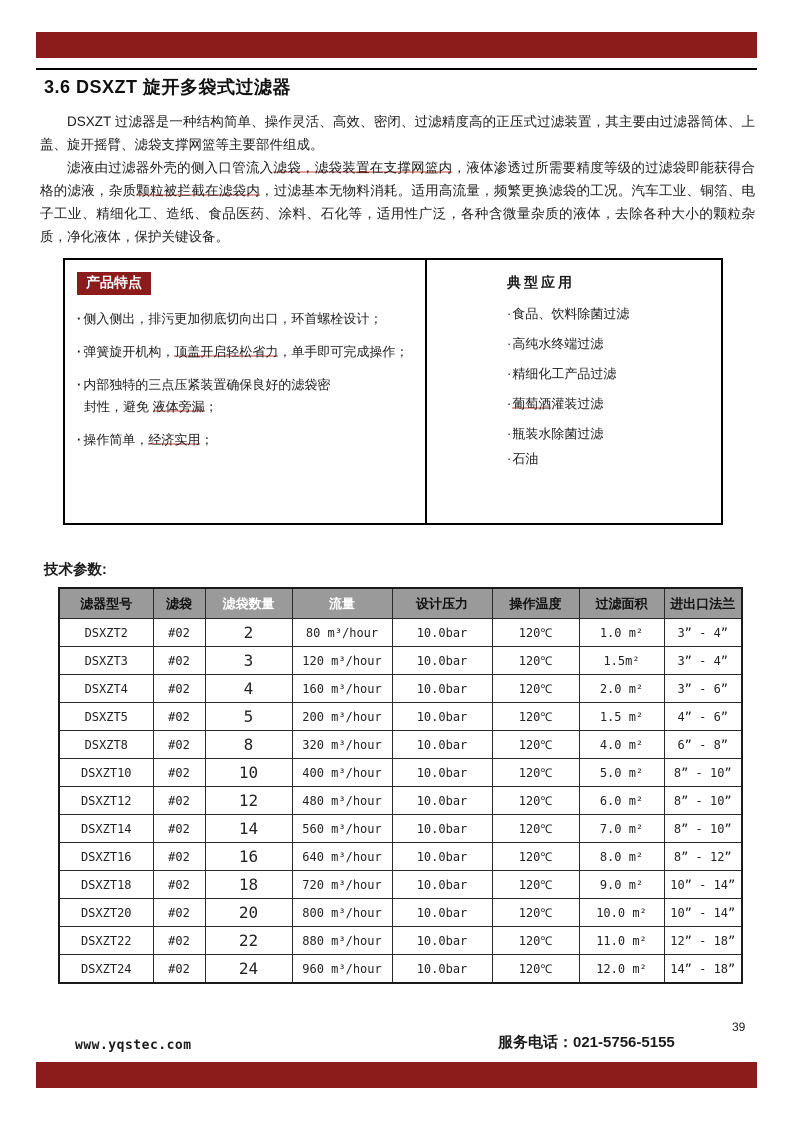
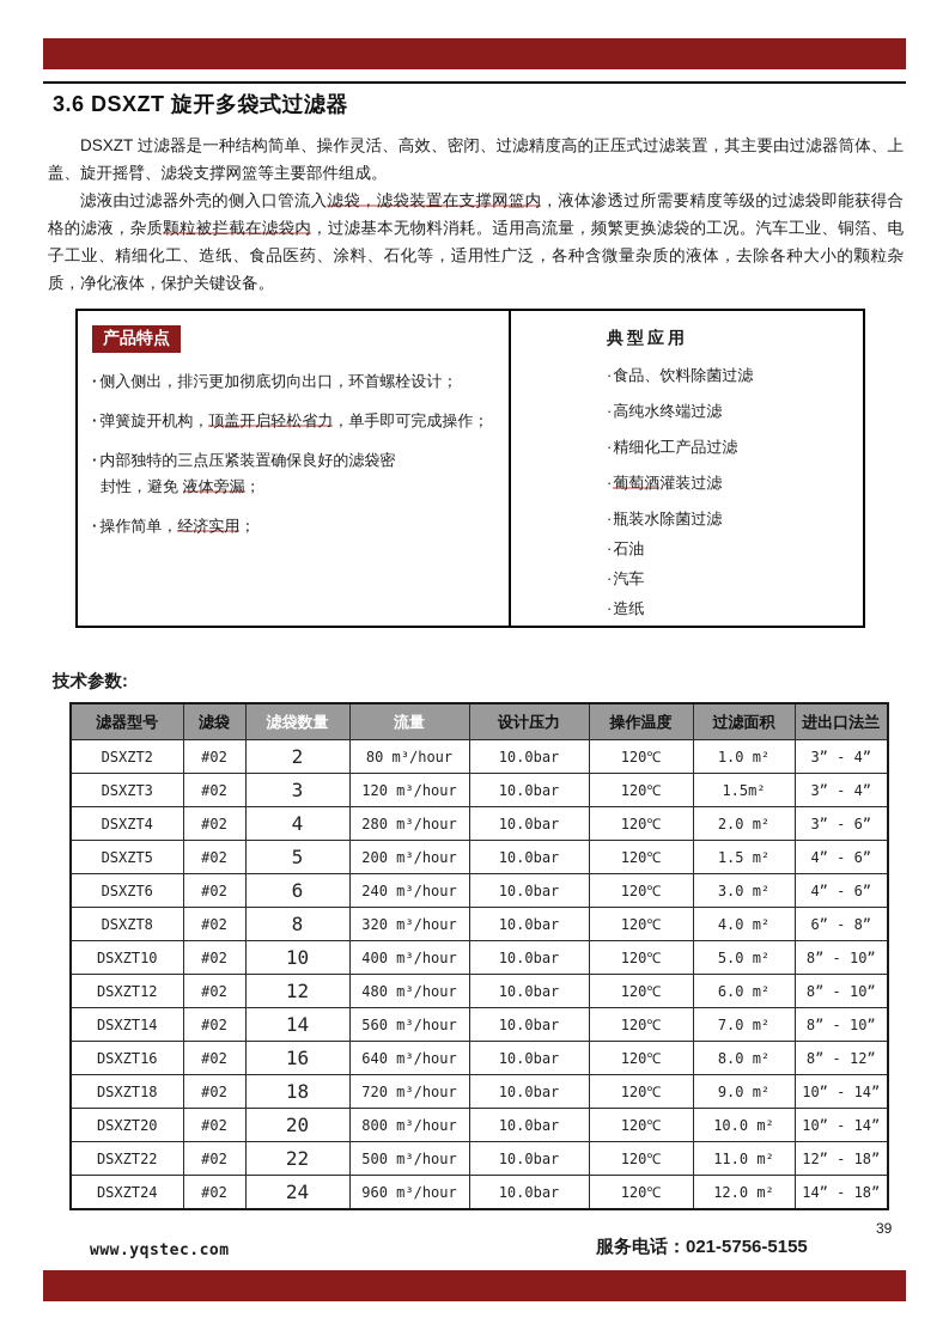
  3.6 DSXZT 旋开多袋式过滤器
  DSXZT 过滤器是一种结构简单、操作灵活、高效、密闭、过滤精度高的正压式过滤装置，其主要由过滤器筒体、上盖、旋开摇臂、滤袋支撑网篮等主要部件组成。
  滤液由过滤器外壳的侧入口管流入滤袋，滤袋装置在支撑网篮内，液体渗透过所需要精度等级的过滤袋即能获得合格的滤液，杂质颗粒被拦截在滤袋内，过滤基本无物料消耗。适用高流量，频繁更换滤袋的工况。汽车工业、铜箔、电子工业、精细化工、造纸、食品医药、涂料、石化等，适用性广泛，各种含微量杂质的液体，去除各种大小的颗粒杂质，净化液体，保护关键设备。
  产品特点
  侧入侧出，排污更加彻底切向出口，环首螺栓设计；
  弹簧旋开机构，顶盖开启轻松省力，单手即可完成操作；
  内部独特的三点压紧装置确保良好的滤袋密
  封性，避免 液体旁漏；
  操作简单，经济实用；
  典型应用
  食品、饮料除菌过滤
  高纯水终端过滤
  精细化工产品过滤
  葡萄酒灌装过滤
  瓶装水除菌过滤
  石油
+ 汽车
+ 造纸
  技术参数:
  滤器型号	滤袋	滤袋数量	流量	设计压力	操作温度	过滤面积	进出口法兰
  DSXZT2	#02	2	80 m³/hour	10.0bar	120℃	1.0 m²	3” - 4”
  DSXZT3	#02	3	120 m³/hour	10.0bar	120℃	1.5m²	3” - 4”
- DSXZT4	#02	4	160 m³/hour	10.0bar	120℃	2.0 m²	3” - 6”
+ DSXZT4	#02	4	280 m³/hour	10.0bar	120℃	2.0 m²	3” - 6”
  DSXZT5	#02	5	200 m³/hour	10.0bar	120℃	1.5 m²	4” - 6”
+ DSXZT6	#02	6	240 m³/hour	10.0bar	120℃	3.0 m²	4” - 6”
  DSXZT8	#02	8	320 m³/hour	10.0bar	120℃	4.0 m²	6” - 8”
  DSXZT10	#02	10	400 m³/hour	10.0bar	120℃	5.0 m²	8” - 10”
  DSXZT12	#02	12	480 m³/hour	10.0bar	120℃	6.0 m²	8” - 10”
  DSXZT14	#02	14	560 m³/hour	10.0bar	120℃	7.0 m²	8” - 10”
  DSXZT16	#02	16	640 m³/hour	10.0bar	120℃	8.0 m²	8” - 12”
  DSXZT18	#02	18	720 m³/hour	10.0bar	120℃	9.0 m²	10” - 14”
  DSXZT20	#02	20	800 m³/hour	10.0bar	120℃	10.0 m²	10” - 14”
- DSXZT22	#02	22	880 m³/hour	10.0bar	120℃	11.0 m²	12” - 18”
+ DSXZT22	#02	22	500 m³/hour	10.0bar	120℃	11.0 m²	12” - 18”
  DSXZT24	#02	24	960 m³/hour	10.0bar	120℃	12.0 m²	14” - 18”
  www.yqstec.com
  服务电话：021-5756-5155
  39
